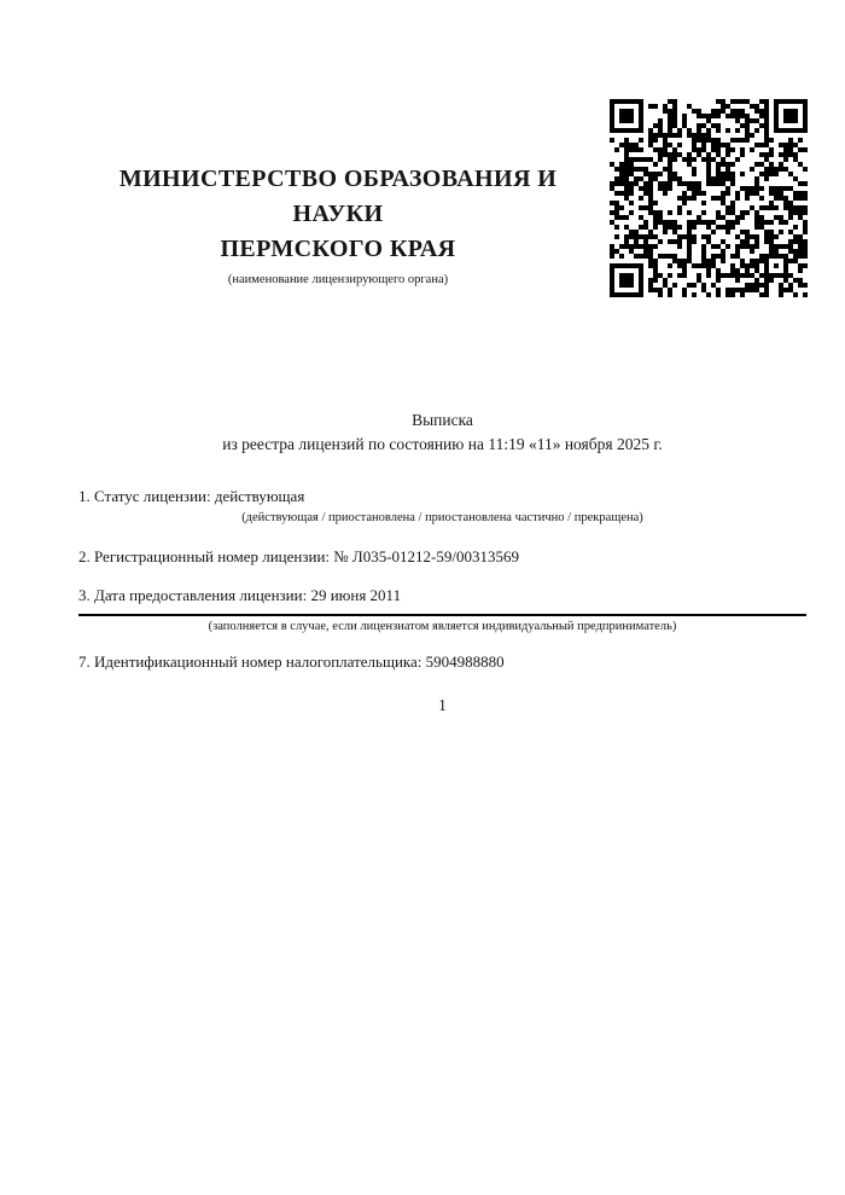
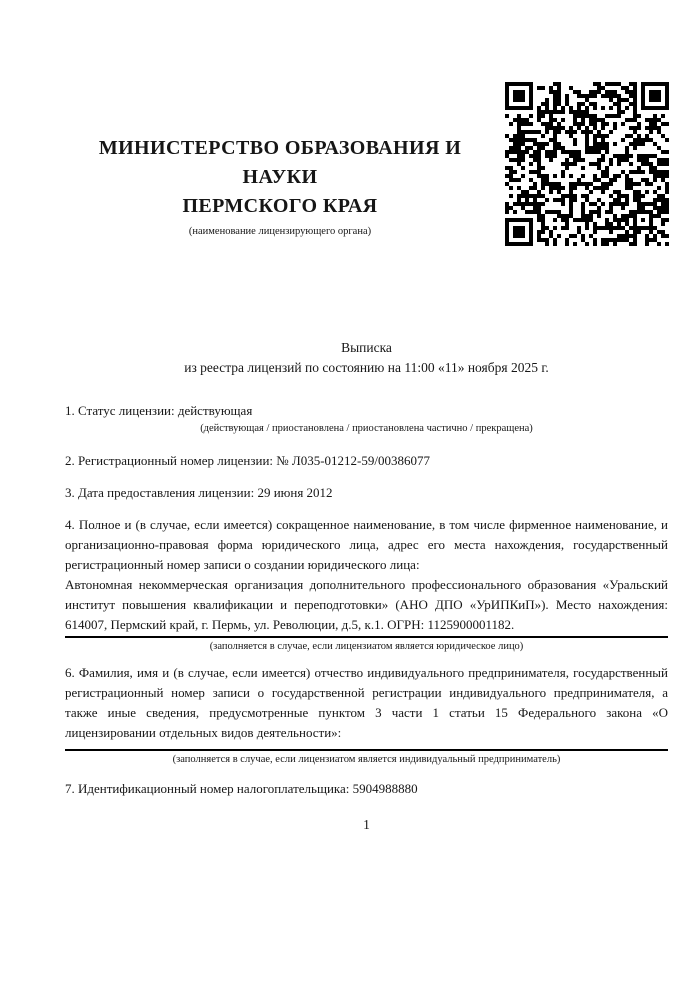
  МИНИСТЕРСТВО ОБРАЗОВАНИЯ И НАУКИ
  ПЕРМСКОГО КРАЯ
  (наименование лицензирующего органа)
  Выписка
- из реестра лицензий по состоянию на 11:19 «11» ноября 2025 г.
+ из реестра лицензий по состоянию на 11:00 «11» ноября 2025 г.
  1. Статус лицензии: действующая
  (действующая / приостановлена / приостановлена частично / прекращена)
- 2. Регистрационный номер лицензии: № Л035-01212-59/00313569
+ 2. Регистрационный номер лицензии: № Л035-01212-59/00386077
- 3. Дата предоставления лицензии: 29 июня 2011
+ 3. Дата предоставления лицензии: 29 июня 2012
+ 4. Полное и (в случае, если имеется) сокращенное наименование, в том числе фирменное наименование, и организационно-правовая форма юридического лица, адрес его места нахождения, государственный регистрационный номер записи о создании юридического лица:
+ Автономная некоммерческая организация дополнительного профессионального образования «Уральский институт повышения квалификации и переподготовки» (АНО ДПО «УрИПКиП»). Место нахождения: 614007, Пермский край, г. Пермь, ул. Революции, д.5, к.1. ОГРН: 1125900001182.
+ (заполняется в случае, если лицензиатом является юридическое лицо)
+ 6. Фамилия, имя и (в случае, если имеется) отчество индивидуального предпринимателя, государственный регистрационный номер записи о государственной регистрации индивидуального предпринимателя, а также иные сведения, предусмотренные пунктом 3 части 1 статьи 15 Федерального закона «О лицензировании отдельных видов деятельности»:
  (заполняется в случае, если лицензиатом является индивидуальный предприниматель)
  7. Идентификационный номер налогоплательщика: 5904988880
  1
